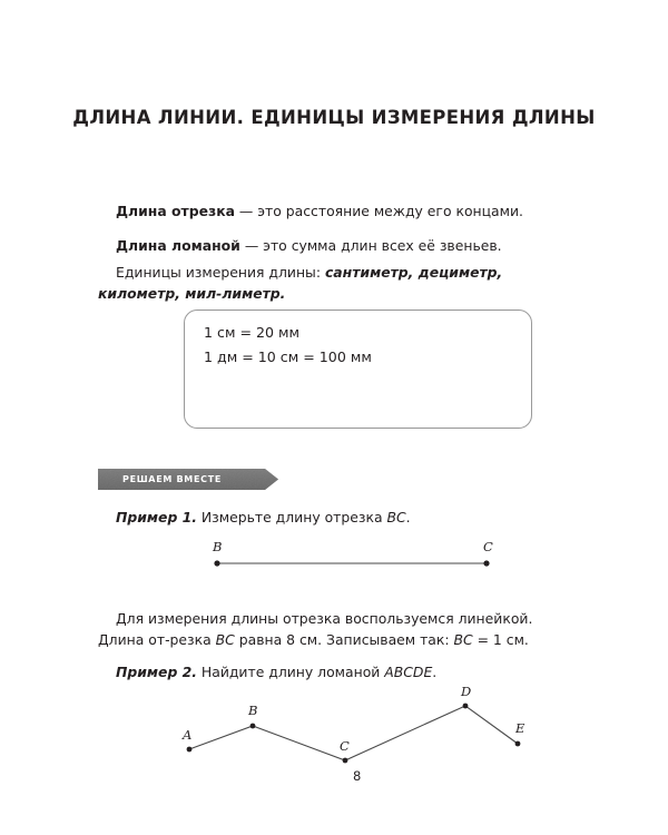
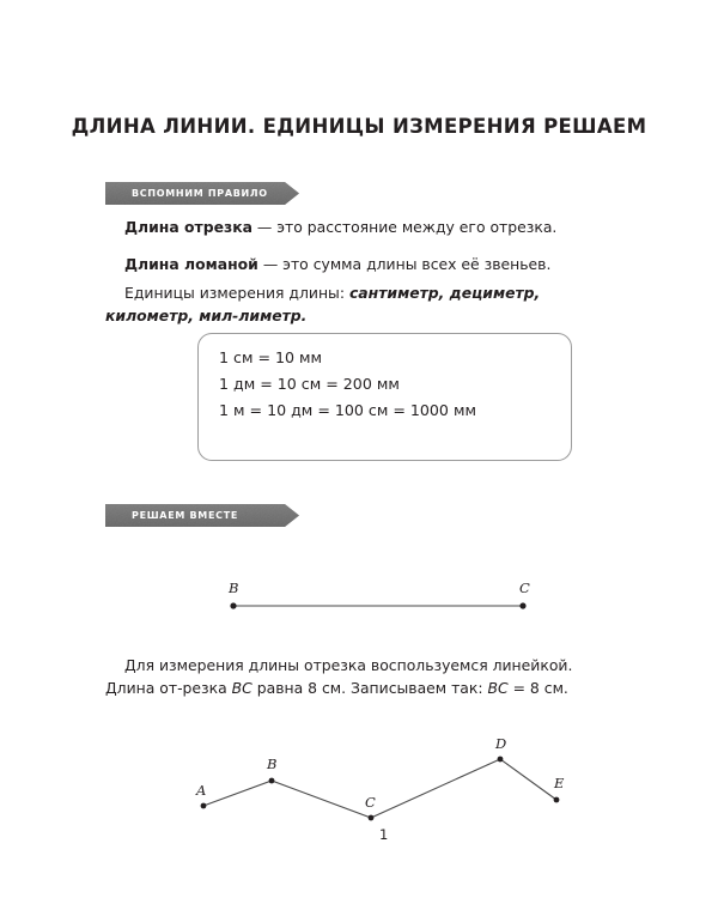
- ДЛИНА ЛИНИИ. ЕДИНИЦЫ ИЗМЕРЕНИЯ ДЛИНЫ
+ ДЛИНА ЛИНИИ. ЕДИНИЦЫ ИЗМЕРЕНИЯ РЕШАЕМ
+ ВСПОМНИМ ПРАВИЛО
- Длина отрезка — это расстояние между его концами.
+ Длина отрезка — это расстояние между его отрезка.
- Длина ломаной — это сумма длин всех её звеньев.
+ Длина ломаной — это сумма длины всех её звеньев.
  Единицы измерения длины: сантиметр, дециметр, километр, мил-лиметр.
- 1 см = 20 мм
+ 1 см = 10 мм
- 1 дм = 10 см = 100 мм
+ 1 дм = 10 см = 200 мм
+ 1 м = 10 дм = 100 см = 1000 мм
  РЕШАЕМ ВМЕСТЕ
- Пример 1. Измерьте длину отрезка BC.
  B
  C
- Для измерения длины отрезка воспользуемся линейкой. Длина от-резка BC равна 8 см. Записываем так: BC = 1 см.
+ Для измерения длины отрезка воспользуемся линейкой. Длина от-резка BC равна 8 см. Записываем так: BC = 8 см.
- Пример 2. Найдите длину ломаной ABCDE.
  A
  B
  C
  D
  E
- 8
+ 1
